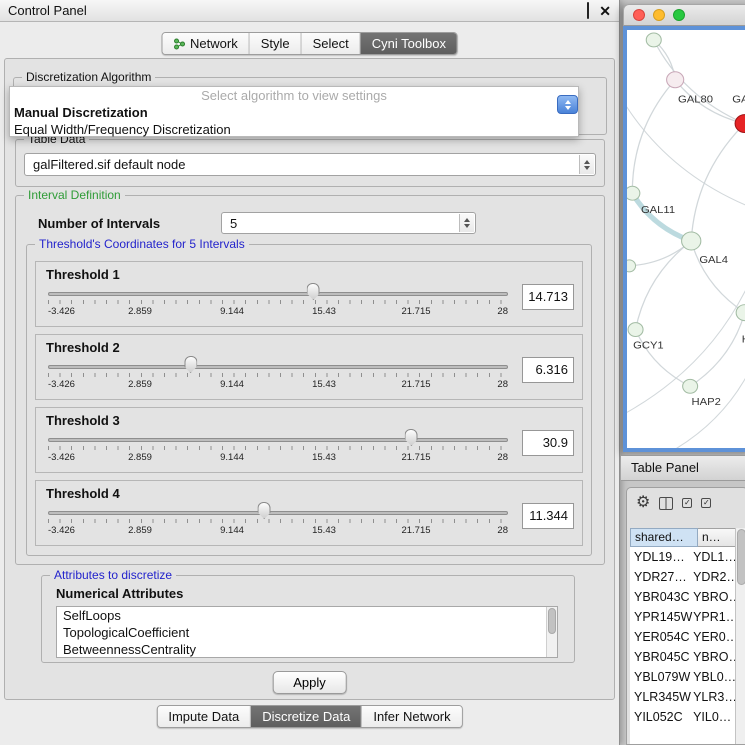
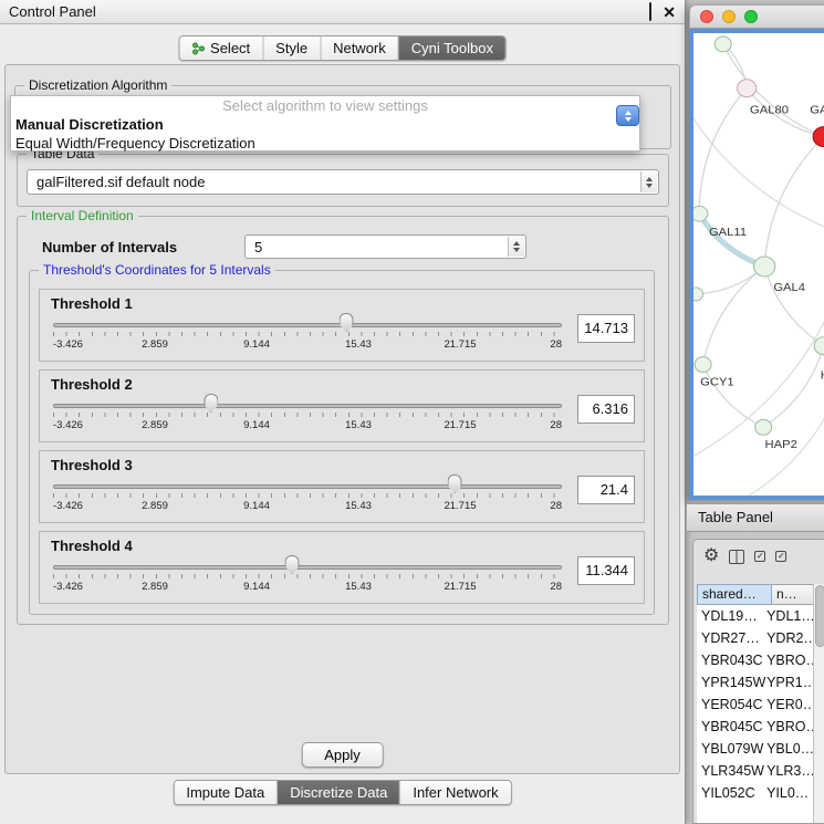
  Control Panel
  ✕
- Network
+ Select
  Style
- Select
+ Network
  Cyni Toolbox
  Discretization Algorithm
  Select algorithm to view settings
  Manual Discretization
  Equal Width/Frequency Discretization
  Table Data
  galFiltered.sif default node
  Interval Definition
  Number of Intervals
  5
  Threshold's Coordinates for 5 Intervals
  Threshold 1
  14.713
  -3.426
  2.859
  9.144
  15.43
  21.715
  28
  Threshold 2
  6.316
  -3.426
  2.859
  9.144
  15.43
  21.715
  28
  Threshold 3
- 30.9
+ 21.4
  -3.426
  2.859
  9.144
  15.43
  21.715
  28
  Threshold 4
  11.344
  -3.426
  2.859
  9.144
  15.43
  21.715
  28
- Attributes to discretize
- Numerical Attributes
- SelfLoops
- TopologicalCoefficient
- BetweennessCentrality
  Apply
  Impute Data
  Discretize Data
  Infer Network
  GAL80
  GAL11
  GAL4
  GCY1
  HAP2
  Table Panel
  ⚙
  ✓
  ✓
  shared…
  n…
  YDL19…
  YDL1…
  YDR27…
  YDR2…
  YBR043C
  YBRO
  YPR145W
  YPR1…
  YER054C
  YER0…
  YBR045C
  YBRO
  YBL079W
  YBL0…
  YLR345W
  YLR3…
  YIL052C
  YIL0…
